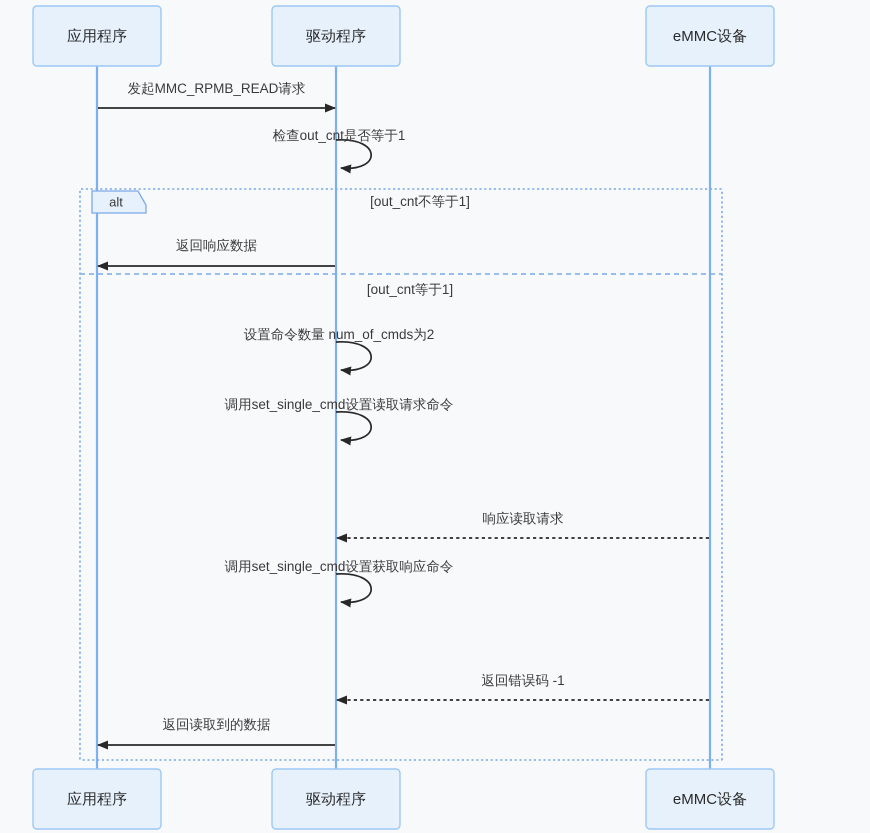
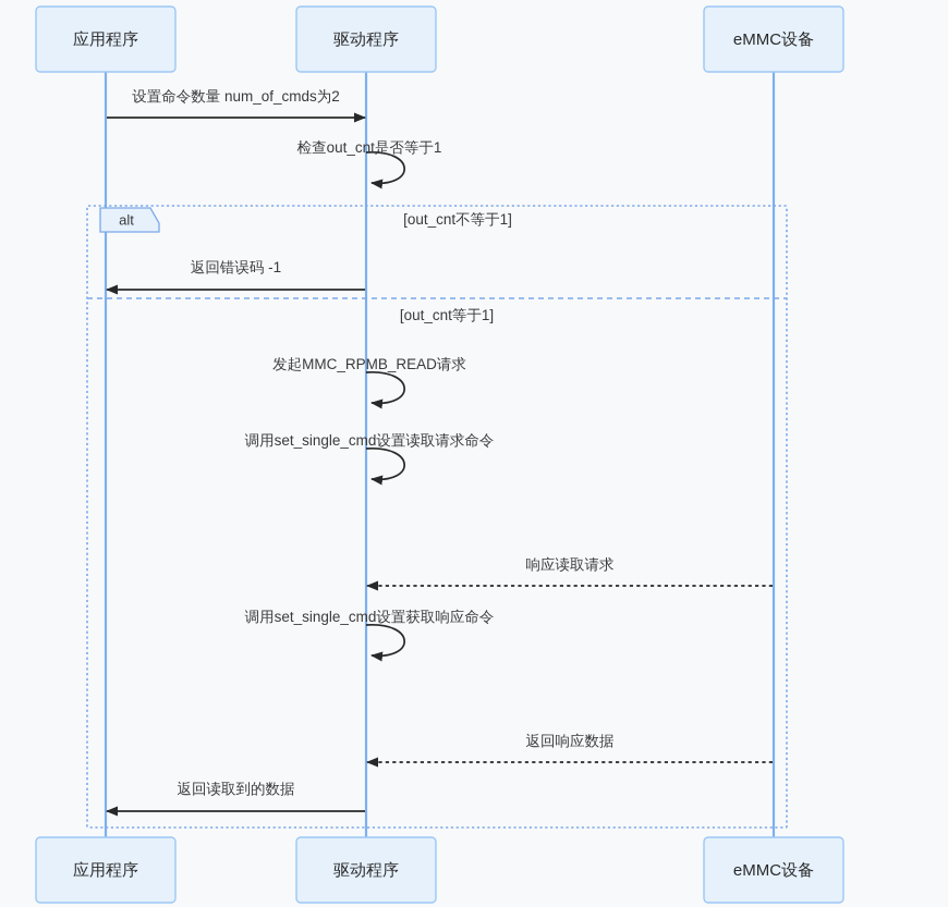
  alt
  [out_cnt不等于1]
  [out_cnt等于1]
- 发起MMC_RPMB_READ请求
+ 设置命令数量 num_of_cmds为2
  检查out_cnt是否等于1
- 返回响应数据
+ 返回错误码 -1
- 设置命令数量 num_of_cmds为2
+ 发起MMC_RPMB_READ请求
  调用set_single_cmd设置读取请求命令
  响应读取请求
  调用set_single_cmd设置获取响应命令
- 返回错误码 -1
+ 返回响应数据
  返回读取到的数据
  应用程序
  应用程序
  驱动程序
  驱动程序
  eMMC设备
  eMMC设备
